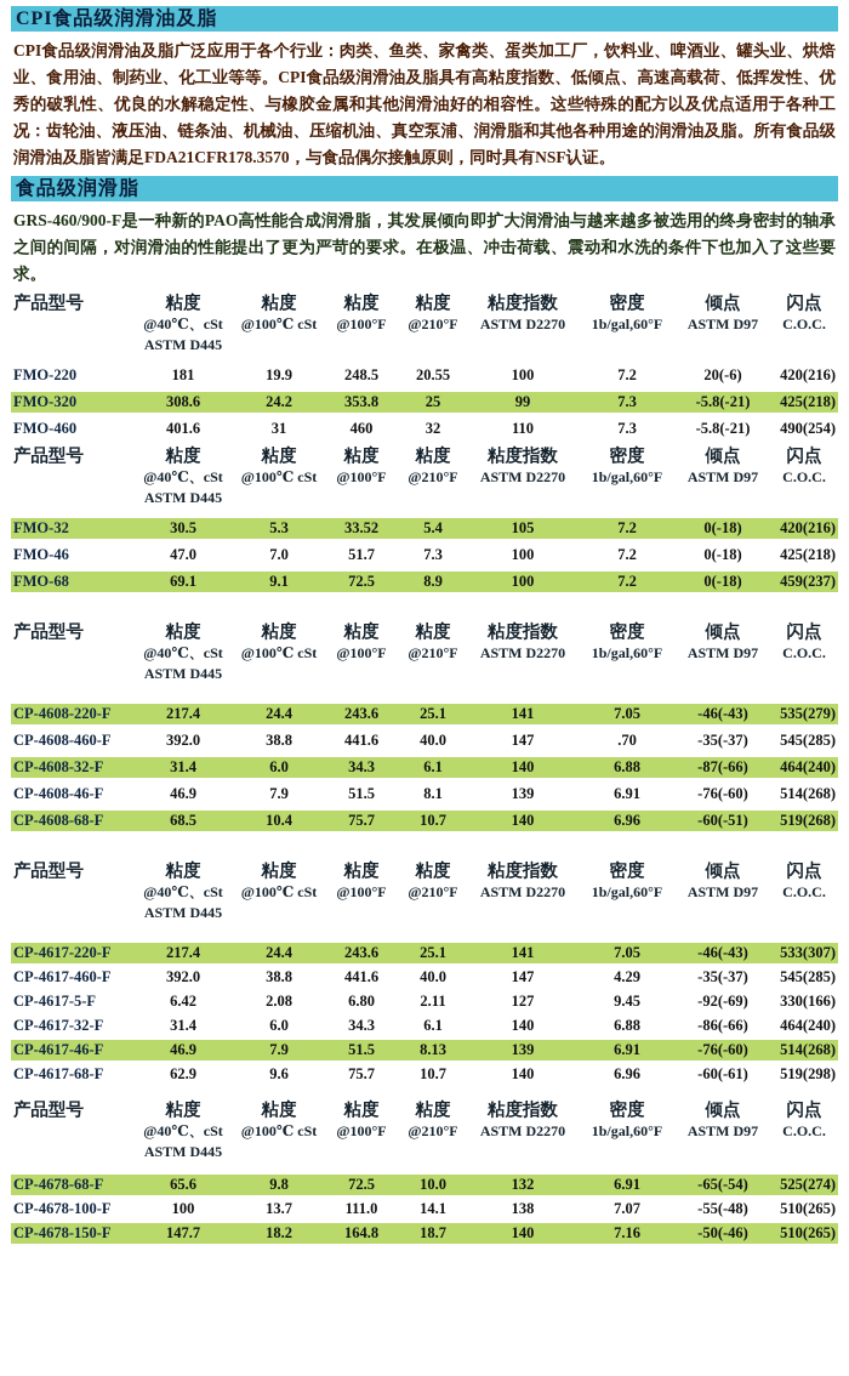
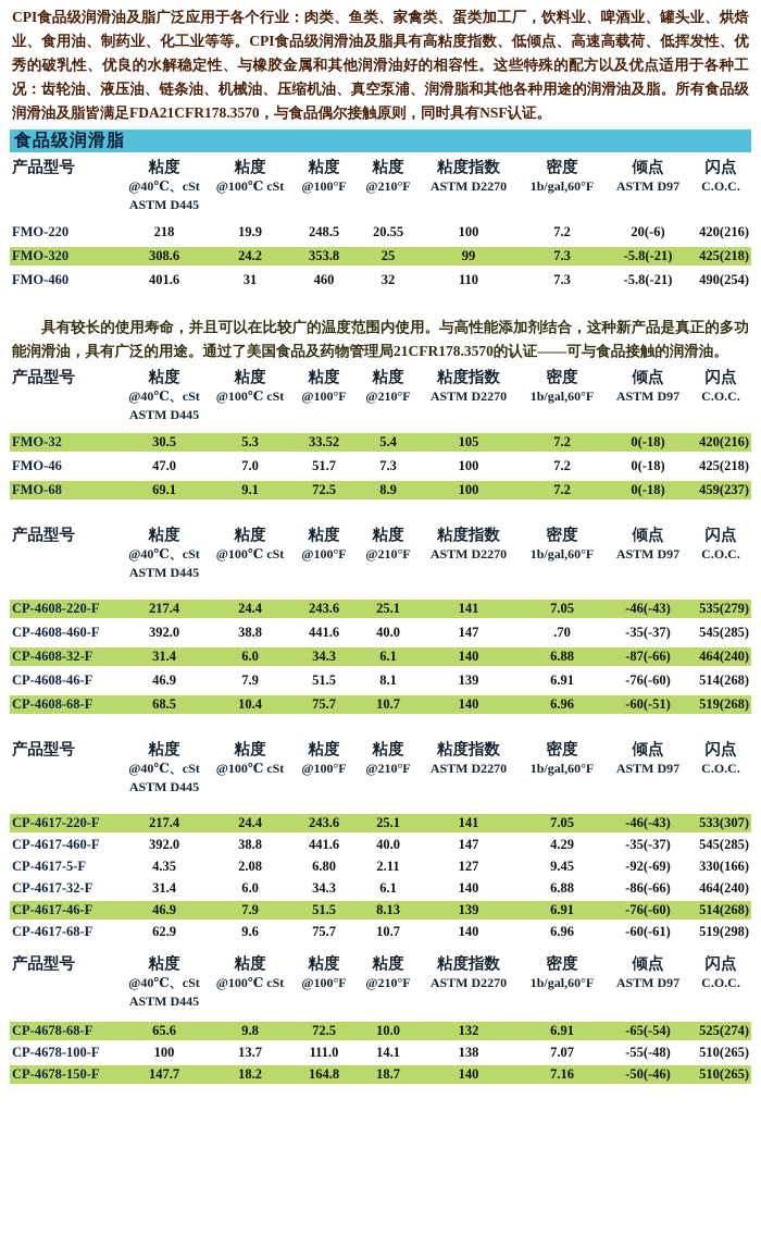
- CPI食品级润滑油及脂
  CPI食品级润滑油及脂广泛应用于各个行业：肉类、鱼类、家禽类、蛋类加工厂，饮料业、啤酒业、罐头业、烘焙业、食用油、制药业、化工业等等。CPI食品级润滑油及脂具有高粘度指数、低倾点、高速高载荷、低挥发性、优秀的破乳性、优良的水解稳定性、与橡胶金属和其他润滑油好的相容性。这些特殊的配方以及优点适用于各种工况：齿轮油、液压油、链条油、机械油、压缩机油、真空泵浦、润滑脂和其他各种用途的润滑油及脂。所有食品级润滑油及脂皆满足FDA21CFR178.3570，与食品偶尔接触原则，同时具有NSF认证。
  食品级润滑脂
- GRS-460/900-F是一种新的PAO高性能合成润滑脂，其发展倾向即扩大润滑油与越来越多被选用的终身密封的轴承之间的间隔，对润滑油的性能提出了更为严苛的要求。在极温、冲击荷载、震动和水洗的条件下也加入了这些要求。
  产品型号
  粘度
  @40℃、cSt
  ASTM D445
  粘度
  @100℃ cSt
  粘度
  @100°F
  粘度
  @210°F
  粘度指数
  ASTM D2270
  密度
  1b/gal,60°F
  倾点
  ASTM D97
  闪点
  C.O.C.
  FMO-220
- 181
+ 218
  19.9
  248.5
  20.55
  100
  7.2
  20(-6)
  420(216)
  FMO-320
  308.6
  24.2
  353.8
  25
  99
  7.3
  -5.8(-21)
  425(218)
  FMO-460
  401.6
  31
  460
  32
  110
  7.3
  -5.8(-21)
  490(254)
+ 具有较长的使用寿命，并且可以在比较广的温度范围内使用。与高性能添加剂结合，这种新产品是真正的多功能润滑油，具有广泛的用途。通过了美国食品及药物管理局21CFR178.3570的认证——可与食品接触的润滑油。
  产品型号
  粘度
  @40℃、cSt
  ASTM D445
  粘度
  @100℃ cSt
  粘度
  @100°F
  粘度
  @210°F
  粘度指数
  ASTM D2270
  密度
  1b/gal,60°F
  倾点
  ASTM D97
  闪点
  C.O.C.
  FMO-32
  30.5
  5.3
  33.52
  5.4
  105
  7.2
  0(-18)
  420(216)
  FMO-46
  47.0
  7.0
  51.7
  7.3
  100
  7.2
  0(-18)
  425(218)
  FMO-68
  69.1
  9.1
  72.5
  8.9
  100
  7.2
  0(-18)
  459(237)
  产品型号
  粘度
  @40℃、cSt
  ASTM D445
  粘度
  @100℃ cSt
  粘度
  @100°F
  粘度
  @210°F
  粘度指数
  ASTM D2270
  密度
  1b/gal,60°F
  倾点
  ASTM D97
  闪点
  C.O.C.
  CP-4608-220-F
  217.4
  24.4
  243.6
  25.1
  141
  7.05
  -46(-43)
  535(279)
  CP-4608-460-F
  392.0
  38.8
  441.6
  40.0
  147
  .70
  -35(-37)
  545(285)
  CP-4608-32-F
  31.4
  6.0
  34.3
  6.1
  140
  6.88
  -87(-66)
  464(240)
  CP-4608-46-F
  46.9
  7.9
  51.5
  8.1
  139
  6.91
  -76(-60)
  514(268)
  CP-4608-68-F
  68.5
  10.4
  75.7
  10.7
  140
  6.96
  -60(-51)
  519(268)
  产品型号
  粘度
  @40℃、cSt
  ASTM D445
  粘度
  @100℃ cSt
  粘度
  @100°F
  粘度
  @210°F
  粘度指数
  ASTM D2270
  密度
  1b/gal,60°F
  倾点
  ASTM D97
  闪点
  C.O.C.
  CP-4617-220-F
  217.4
  24.4
  243.6
  25.1
  141
  7.05
  -46(-43)
  533(307)
  CP-4617-460-F
  392.0
  38.8
  441.6
  40.0
  147
  4.29
  -35(-37)
  545(285)
  CP-4617-5-F
- 6.42
+ 4.35
  2.08
  6.80
  2.11
  127
  9.45
  -92(-69)
  330(166)
  CP-4617-32-F
  31.4
  6.0
  34.3
  6.1
  140
  6.88
  -86(-66)
  464(240)
  CP-4617-46-F
  46.9
  7.9
  51.5
  8.13
  139
  6.91
  -76(-60)
  514(268)
  CP-4617-68-F
  62.9
  9.6
  75.7
  10.7
  140
  6.96
  -60(-61)
  519(298)
  产品型号
  粘度
  @40℃、cSt
  ASTM D445
  粘度
  @100℃ cSt
  粘度
  @100°F
  粘度
  @210°F
  粘度指数
  ASTM D2270
  密度
  1b/gal,60°F
  倾点
  ASTM D97
  闪点
  C.O.C.
  CP-4678-68-F
  65.6
  9.8
  72.5
  10.0
  132
  6.91
  -65(-54)
  525(274)
  CP-4678-100-F
  100
  13.7
  111.0
  14.1
  138
  7.07
  -55(-48)
  510(265)
  CP-4678-150-F
  147.7
  18.2
  164.8
  18.7
  140
  7.16
  -50(-46)
  510(265)
